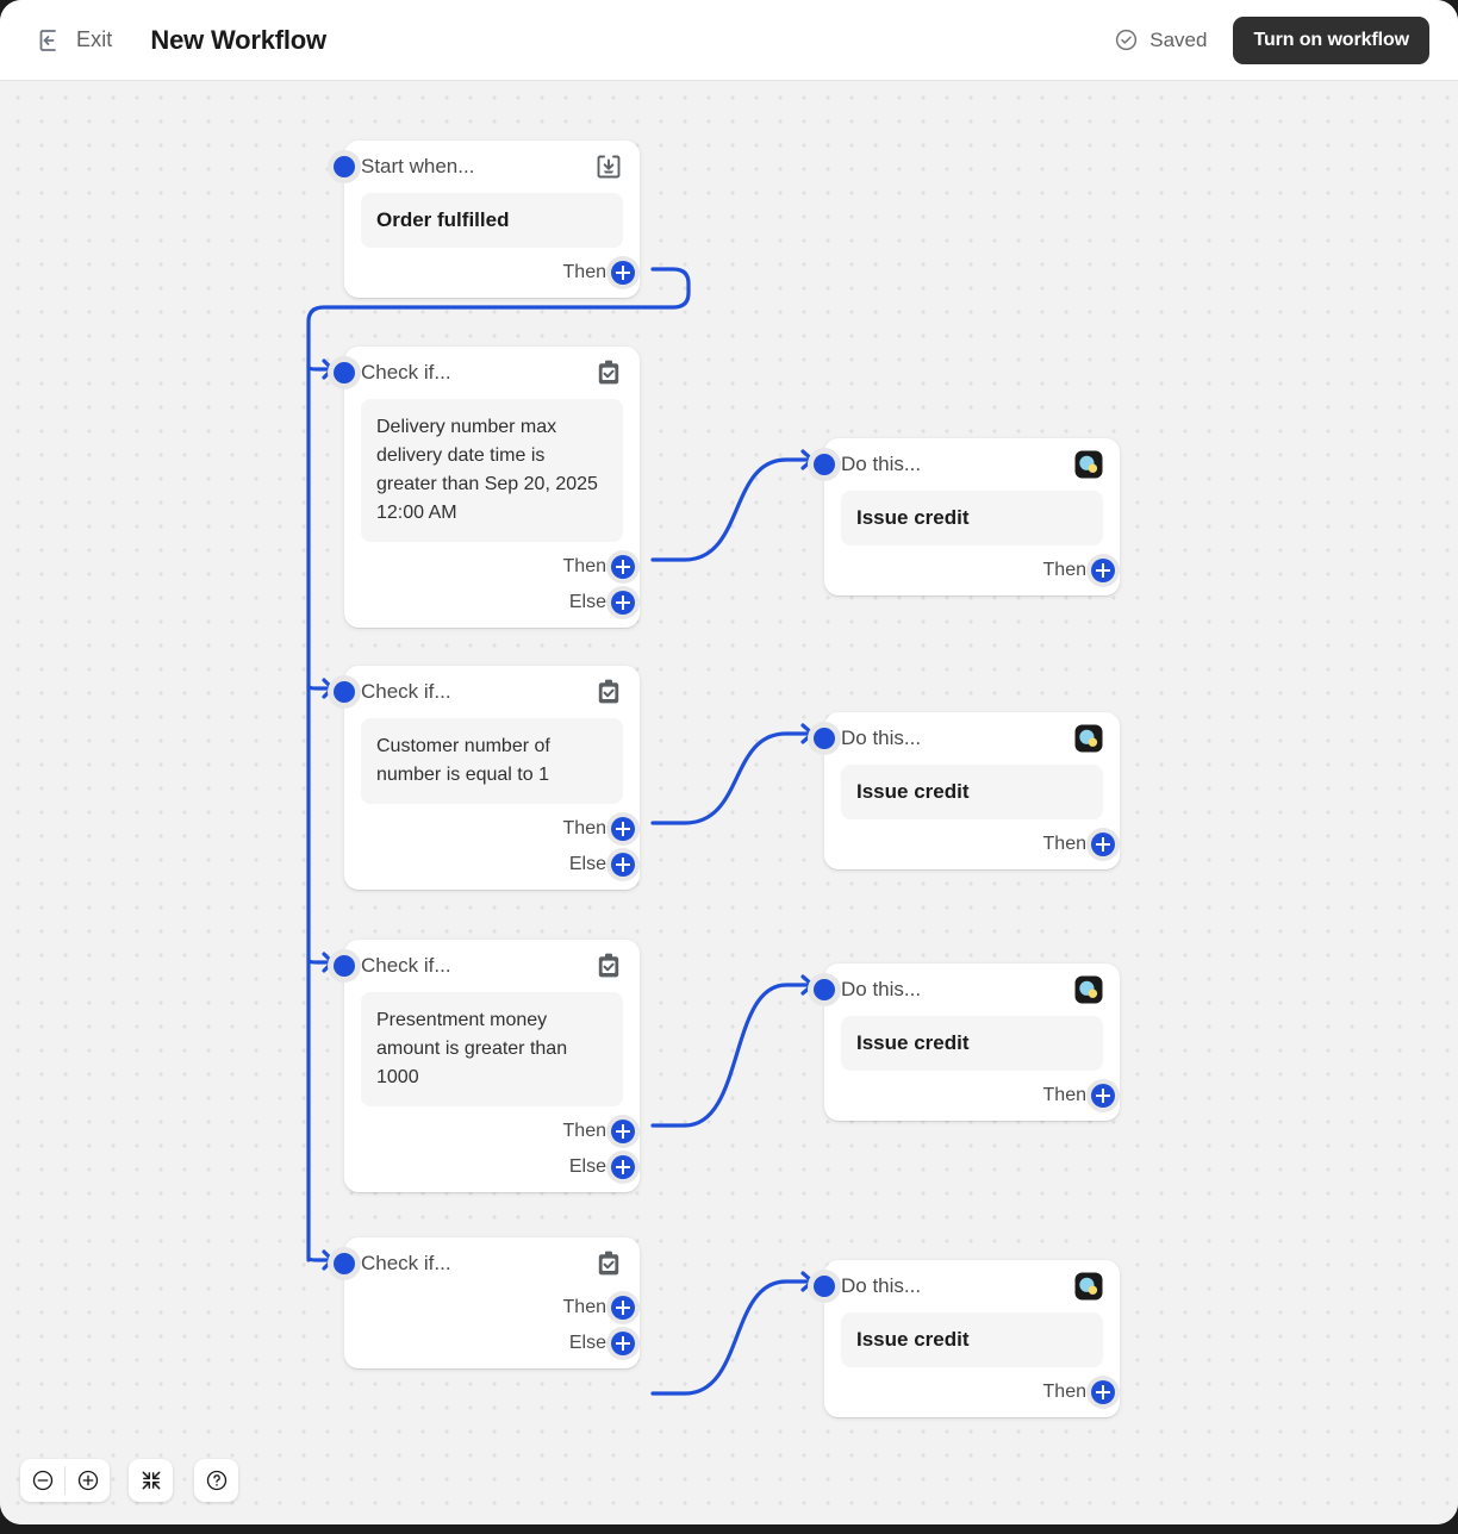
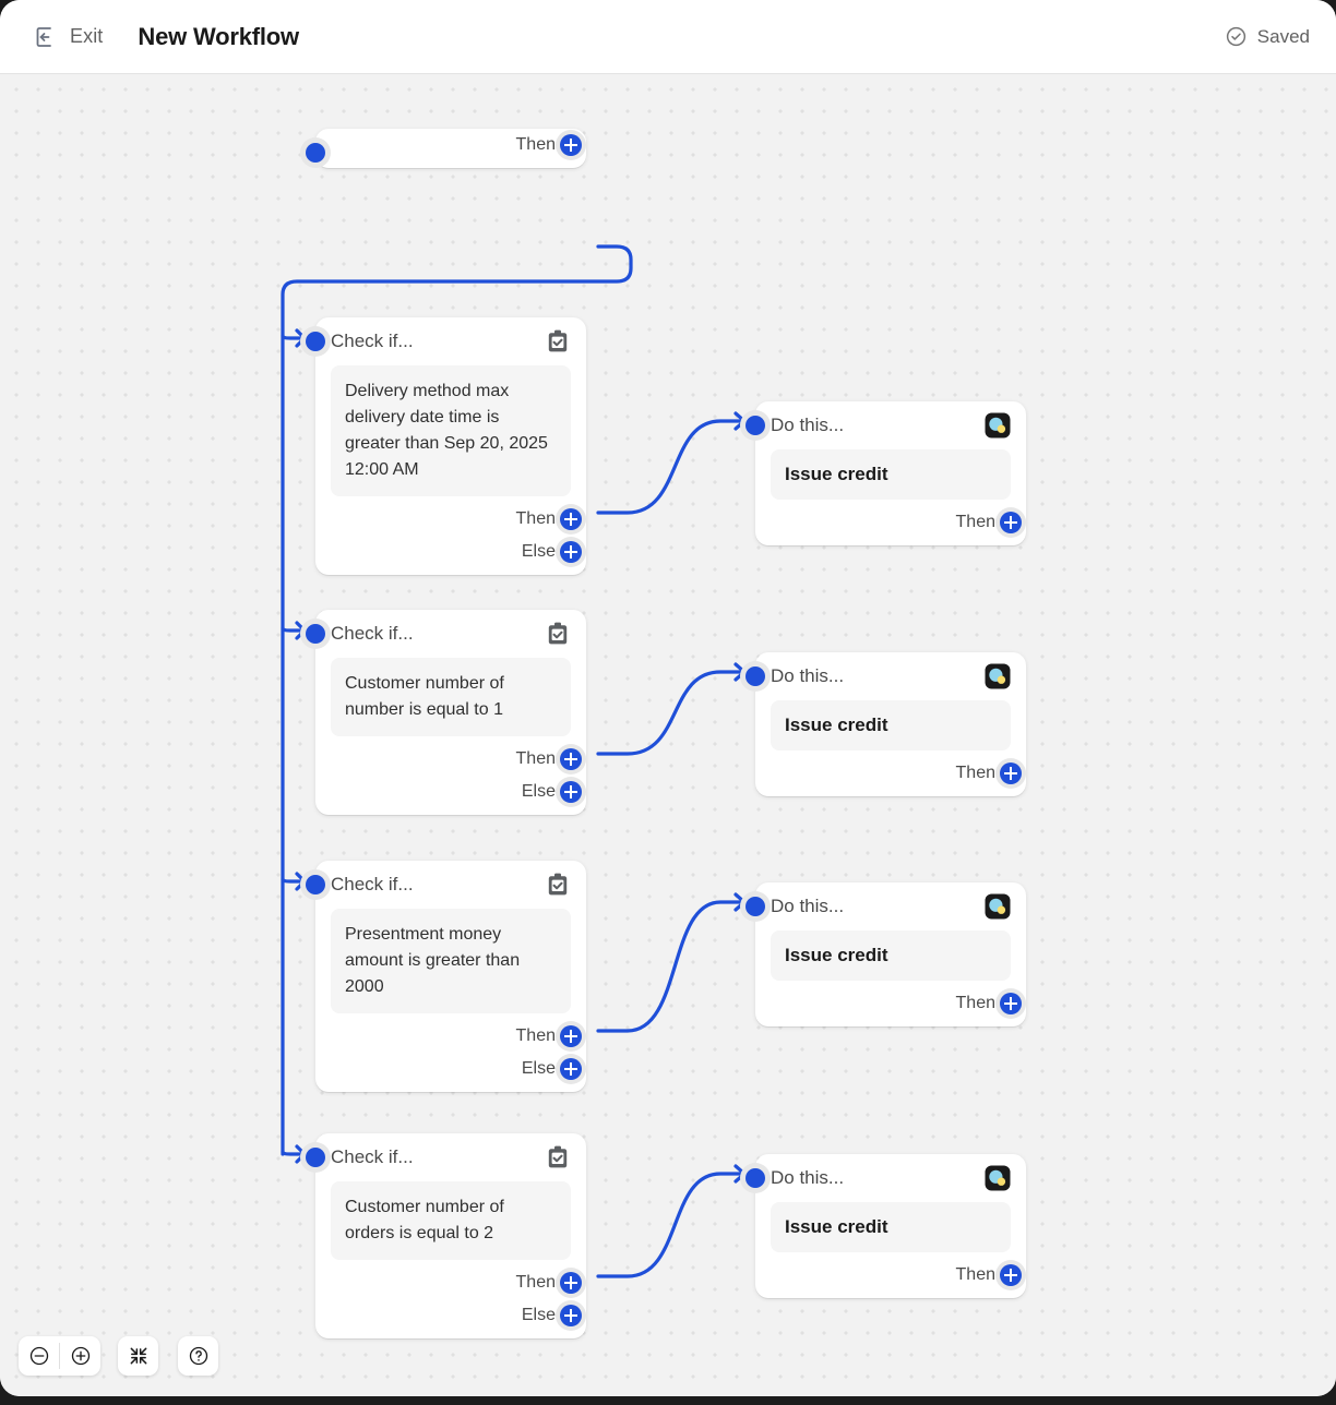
  Exit
  New Workflow
  Saved
- Turn on workflow
- Start when...
- Order fulfilled
  Then
  Check if...
- Delivery number max delivery date time is greater than Sep 20, 2025 12:00 AM
+ Delivery method max delivery date time is greater than Sep 20, 2025 12:00 AM
  Then
  Else
  Do this...
  Issue credit
  Then
  Check if...
  Customer number of number is equal to 1
  Then
  Else
  Do this...
  Issue credit
  Then
  Check if...
- Presentment money amount is greater than 1000
+ Presentment money amount is greater than 2000
  Then
  Else
  Do this...
  Issue credit
  Then
  Check if...
+ Customer number of orders is equal to 2
  Then
  Else
  Do this...
  Issue credit
  Then
